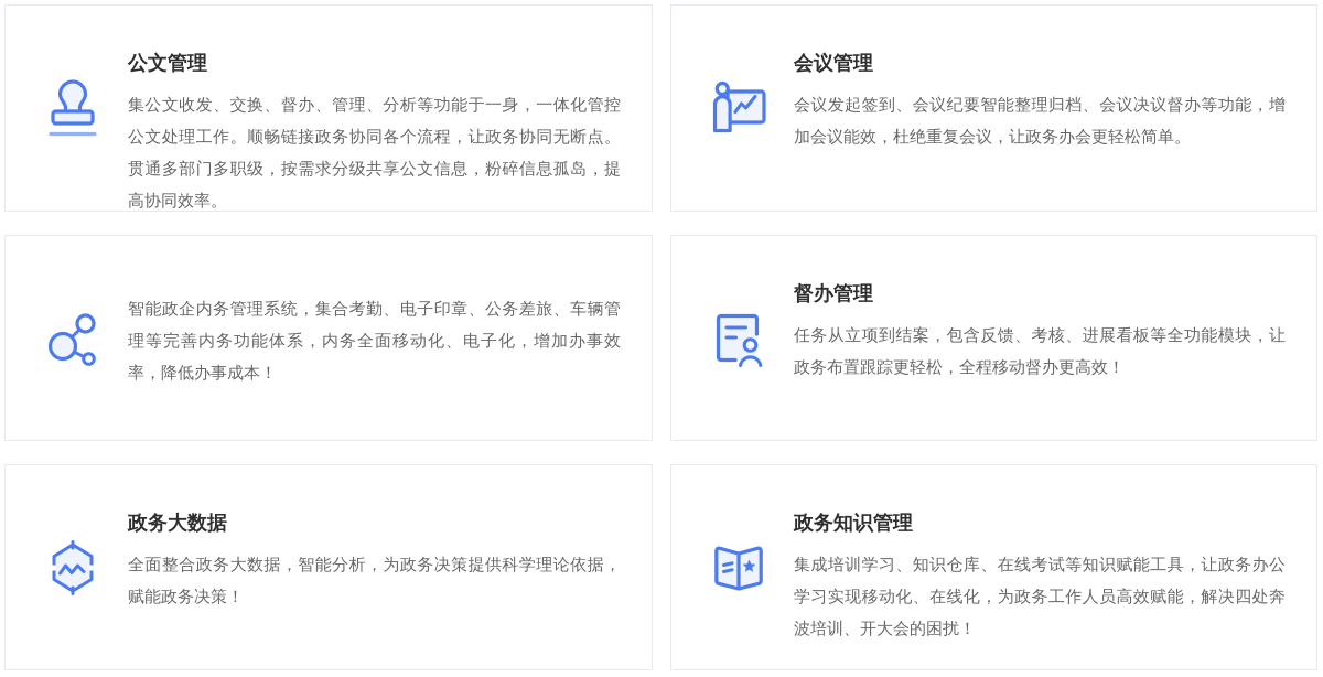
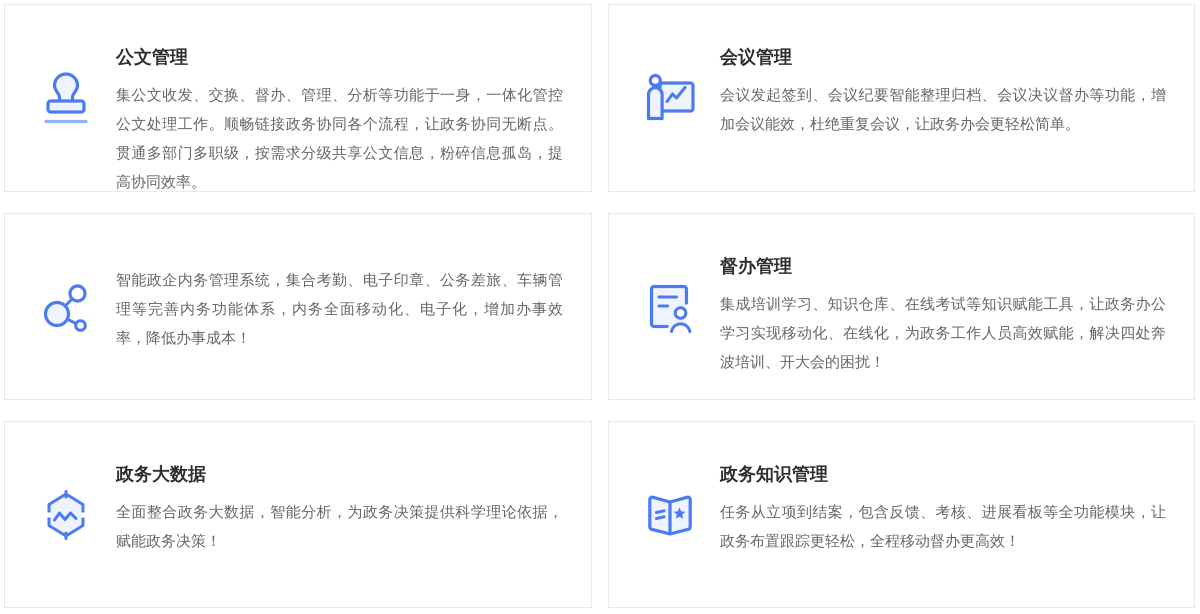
  公文管理
  集公文收发、交换、督办、管理、分析等功能于一身，一体化管控公文处理工作。顺畅链接政务协同各个流程，让政务协同无断点。贯通多部门多职级，按需求分级共享公文信息，粉碎信息孤岛，提高协同效率。
  会议管理
  会议发起签到、会议纪要智能整理归档、会议决议督办等功能，增加会议能效，杜绝重复会议，让政务办会更轻松简单。
  智能政企内务管理系统，集合考勤、电子印章、公务差旅、车辆管理等完善内务功能体系，内务全面移动化、电子化，增加办事效率，降低办事成本！
  督办管理
- 任务从立项到结案，包含反馈、考核、进展看板等全功能模块，让政务布置跟踪更轻松，全程移动督办更高效！
+ 集成培训学习、知识仓库、在线考试等知识赋能工具，让政务办公学习实现移动化、在线化，为政务工作人员高效赋能，解决四处奔波培训、开大会的困扰！
  政务大数据
  全面整合政务大数据，智能分析，为政务决策提供科学理论依据，赋能政务决策！
  政务知识管理
- 集成培训学习、知识仓库、在线考试等知识赋能工具，让政务办公学习实现移动化、在线化，为政务工作人员高效赋能，解决四处奔波培训、开大会的困扰！
+ 任务从立项到结案，包含反馈、考核、进展看板等全功能模块，让政务布置跟踪更轻松，全程移动督办更高效！
